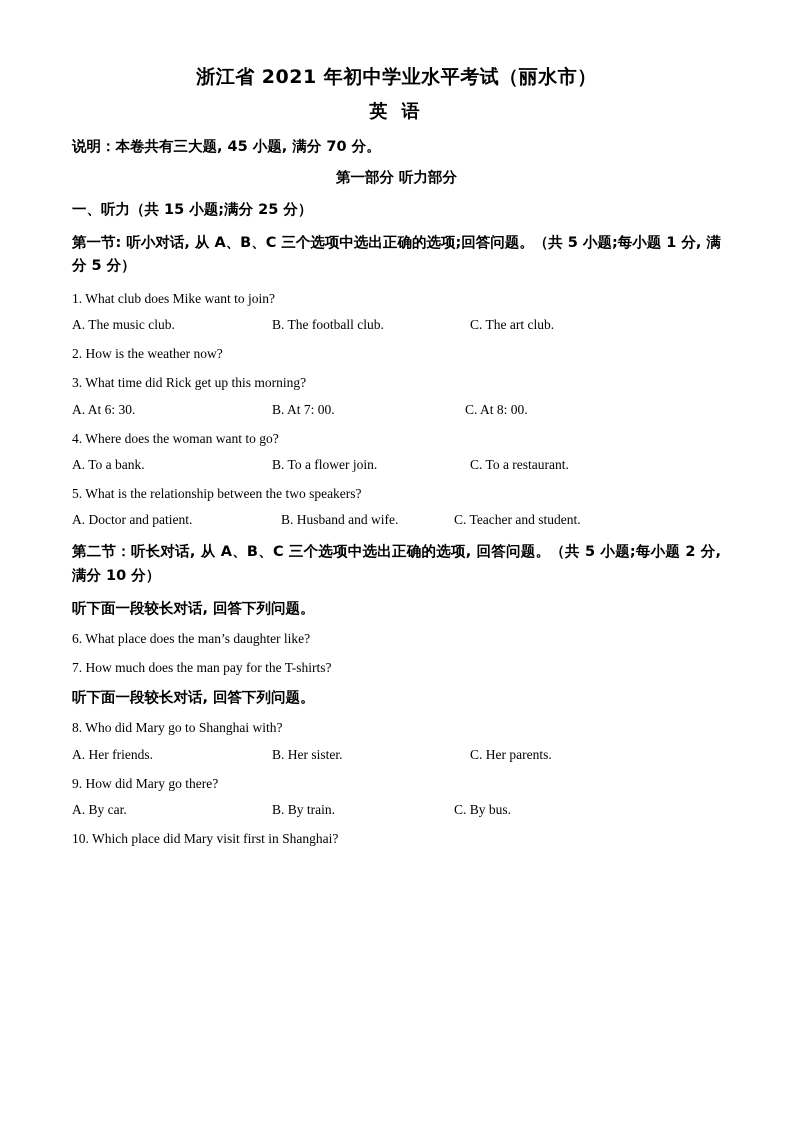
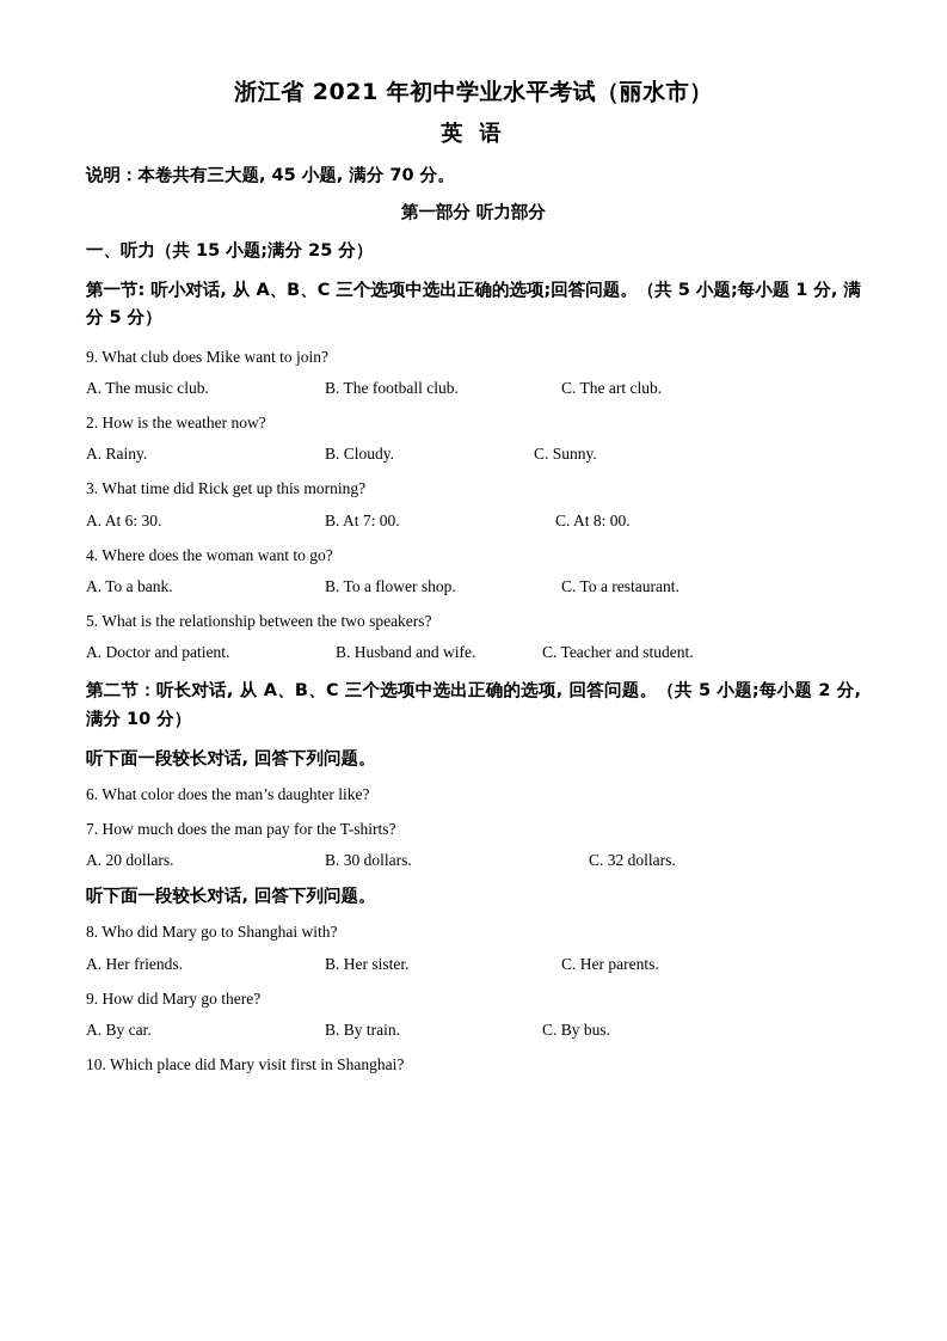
  浙江省 2021 年初中学业水平考试（丽水市）
  英 语
  说明：本卷共有三大题, 45 小题, 满分 70 分。
  第一部分 听力部分
  一、听力（共 15 小题;满分 25 分）
  第一节: 听小对话, 从 A、B、C 三个选项中选出正确的选项;回答问题。（共 5 小题;每小题 1 分, 满分 5 分）
- 1. What club does Mike want to join?
+ 9. What club does Mike want to join?
  A. The music club.
  B. The football club.
  C. The art club.
  2. How is the weather now?
+ A. Rainy.
+ B. Cloudy.
+ C. Sunny.
  3. What time did Rick get up this morning?
  A. At 6: 30.
  B. At 7: 00.
  C. At 8: 00.
  4. Where does the woman want to go?
  A. To a bank.
- B. To a flower join.
+ B. To a flower shop.
  C. To a restaurant.
  5. What is the relationship between the two speakers?
  A. Doctor and patient.
  B. Husband and wife.
  C. Teacher and student.
  第二节：听长对话, 从 A、B、C 三个选项中选出正确的选项, 回答问题。（共 5 小题;每小题 2 分, 满分 10 分）
  听下面一段较长对话, 回答下列问题。
- 6. What place does the man’s daughter like?
+ 6. What color does the man’s daughter like?
  7. How much does the man pay for the T-shirts?
+ A. 20 dollars.
+ B. 30 dollars.
+ C. 32 dollars.
  听下面一段较长对话, 回答下列问题。
  8. Who did Mary go to Shanghai with?
  A. Her friends.
  B. Her sister.
  C. Her parents.
  9. How did Mary go there?
  A. By car.
  B. By train.
  C. By bus.
  10. Which place did Mary visit first in Shanghai?
